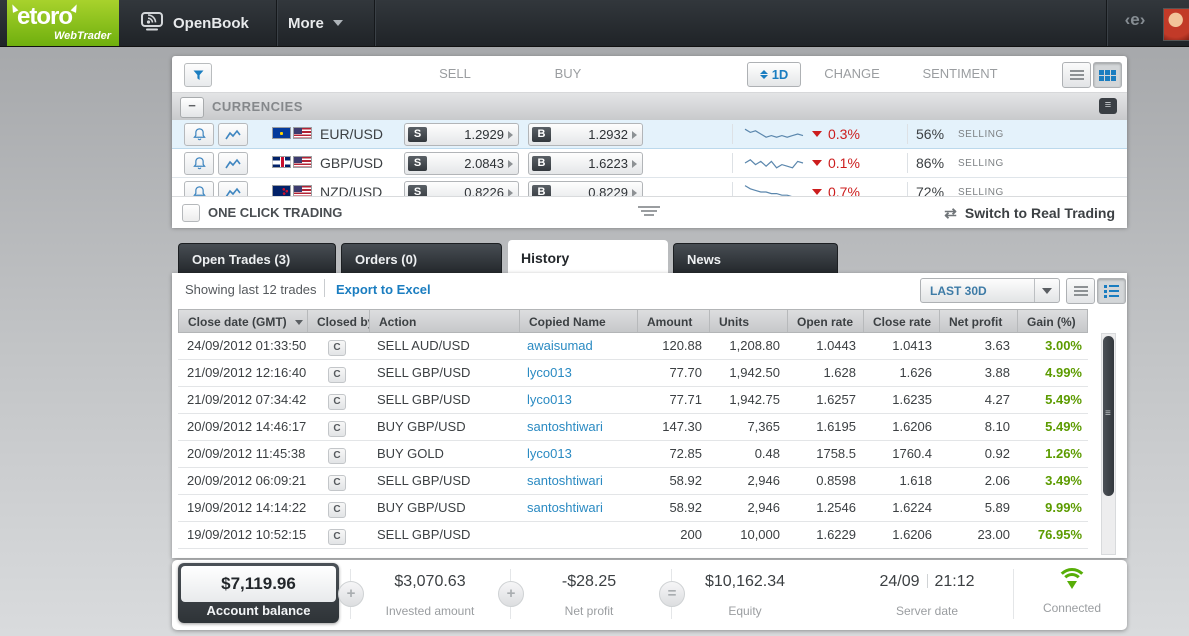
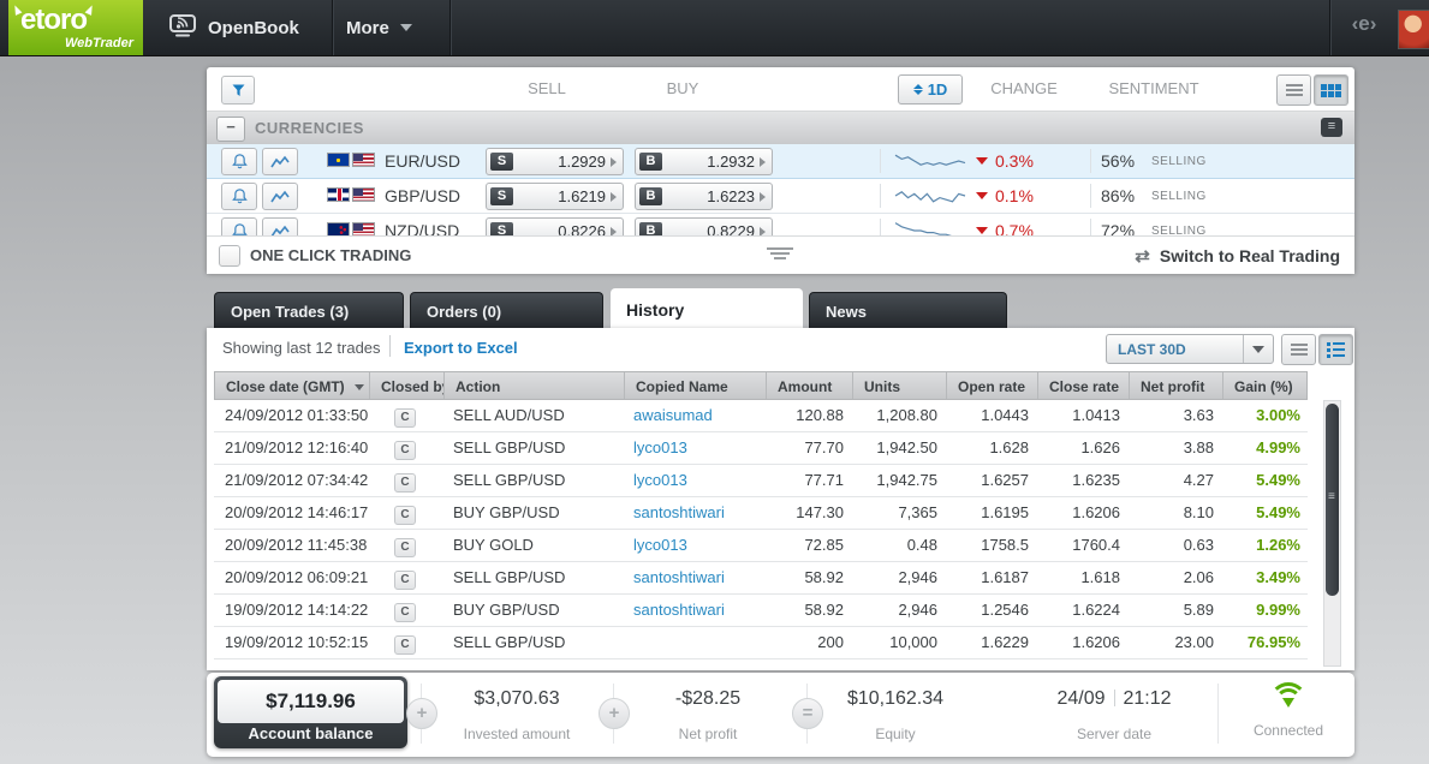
  etoro
  WebTrader
  OpenBook
  More
  ‹e›
  SELL
  BUY
  1D
  CHANGE
  SENTIMENT
  −
  CURRENCIES
  ≡
  EUR/USD
  S
  1.2929
  B
  1.2932
  0.3%
  56%
  SELLING
  GBP/USD
  S
- 2.0843
+ 1.6219
  B
  1.6223
  0.1%
  86%
  SELLING
  NZD/USD
  S
  0.8226
  B
  0.8229
  0.7%
  72%
  SELLING
  ONE CLICK TRADING
  ⇄
  Switch to Real Trading
  Open Trades (3)
  Orders (0)
  History
  News
  Showing last 12 trades
  Export to Excel
  LAST 30D
  Close date (GMT)
  Closed b
  Action
  Copied Name
  Amount
  Units
  Open rate
  Close rate
  Net profit
  Gain (%)
  24/09/2012 01:33:50
  C
  SELL AUD/USD
  awaisumad
  120.88
  1,208.80
  1.0443
  1.0413
  3.63
  3.00%
  21/09/2012 12:16:40
  C
  SELL GBP/USD
  lyco013
  77.70
  1,942.50
  1.628
  1.626
  3.88
  4.99%
  21/09/2012 07:34:42
  C
  SELL GBP/USD
  lyco013
  77.71
  1,942.75
  1.6257
  1.6235
  4.27
  5.49%
  20/09/2012 14:46:17
  C
  BUY GBP/USD
  santoshtiwari
  147.30
  7,365
  1.6195
  1.6206
  8.10
  5.49%
  20/09/2012 11:45:38
  C
  BUY GOLD
  lyco013
  72.85
  0.48
  1758.5
  1760.4
- 0.92
+ 0.63
  1.26%
  20/09/2012 06:09:21
  C
  SELL GBP/USD
  santoshtiwari
  58.92
  2,946
- 0.8598
+ 1.6187
  1.618
  2.06
  3.49%
  19/09/2012 14:14:22
  C
  BUY GBP/USD
  santoshtiwari
  58.92
  2,946
  1.2546
  1.6224
  5.89
  9.99%
  19/09/2012 10:52:15
  C
  SELL GBP/USD
  200
  10,000
  1.6229
  1.6206
  23.00
  76.95%
  $7,119.96
  Account balance
  +
  $3,070.63
  Invested amount
  +
  -$28.25
  Net profit
  =
  $10,162.34
  Equity
  24/09 21:12
  Server date
  Connected
